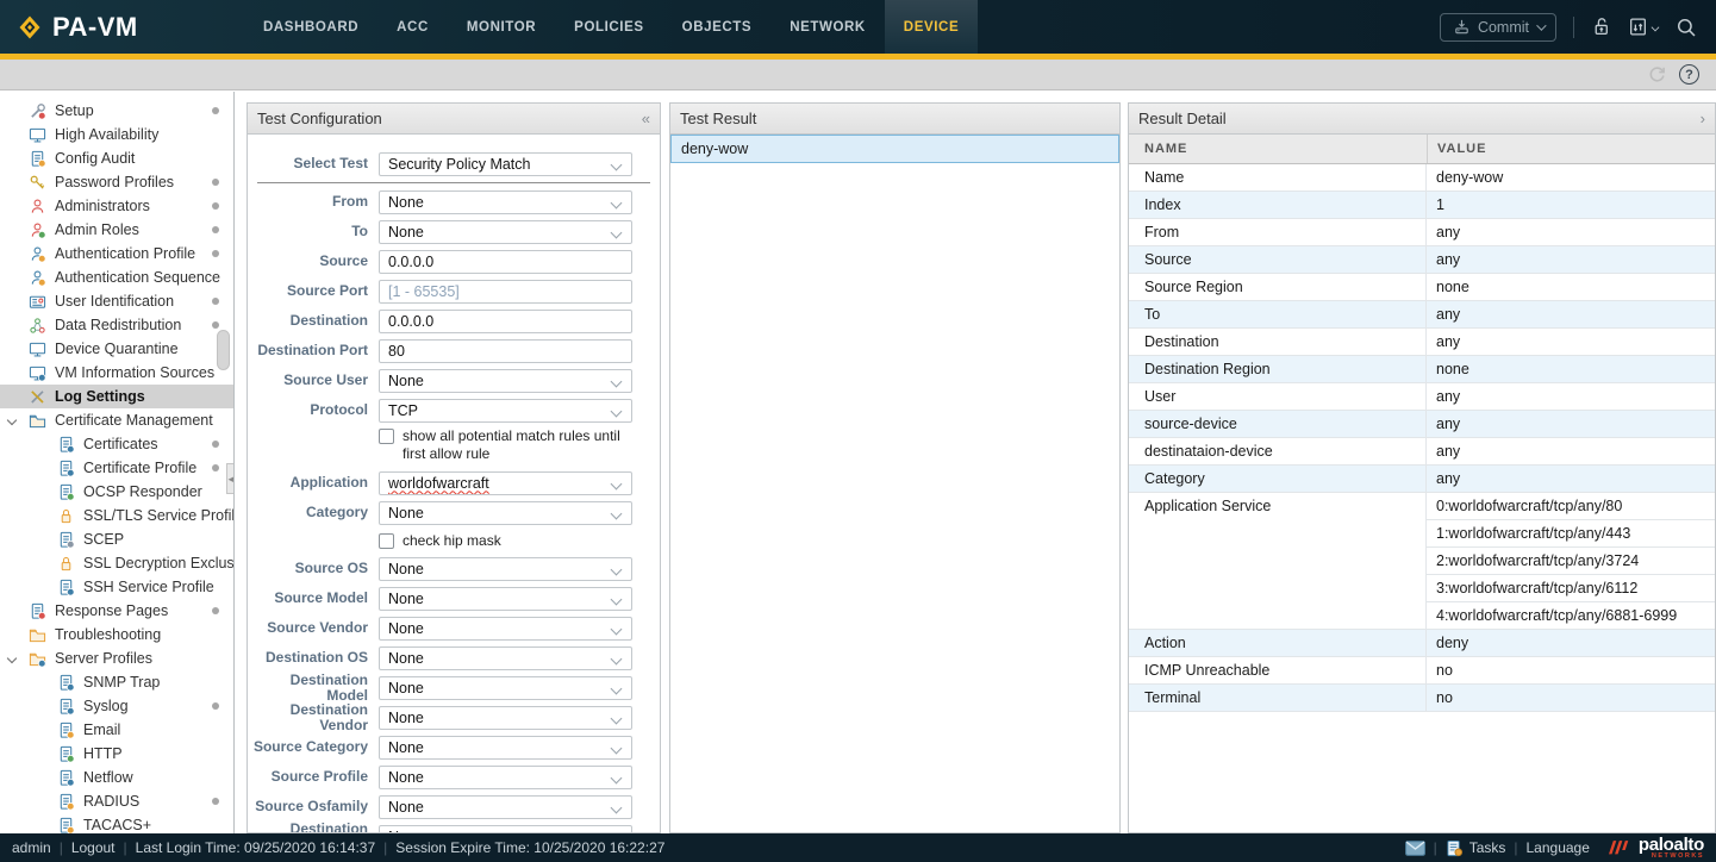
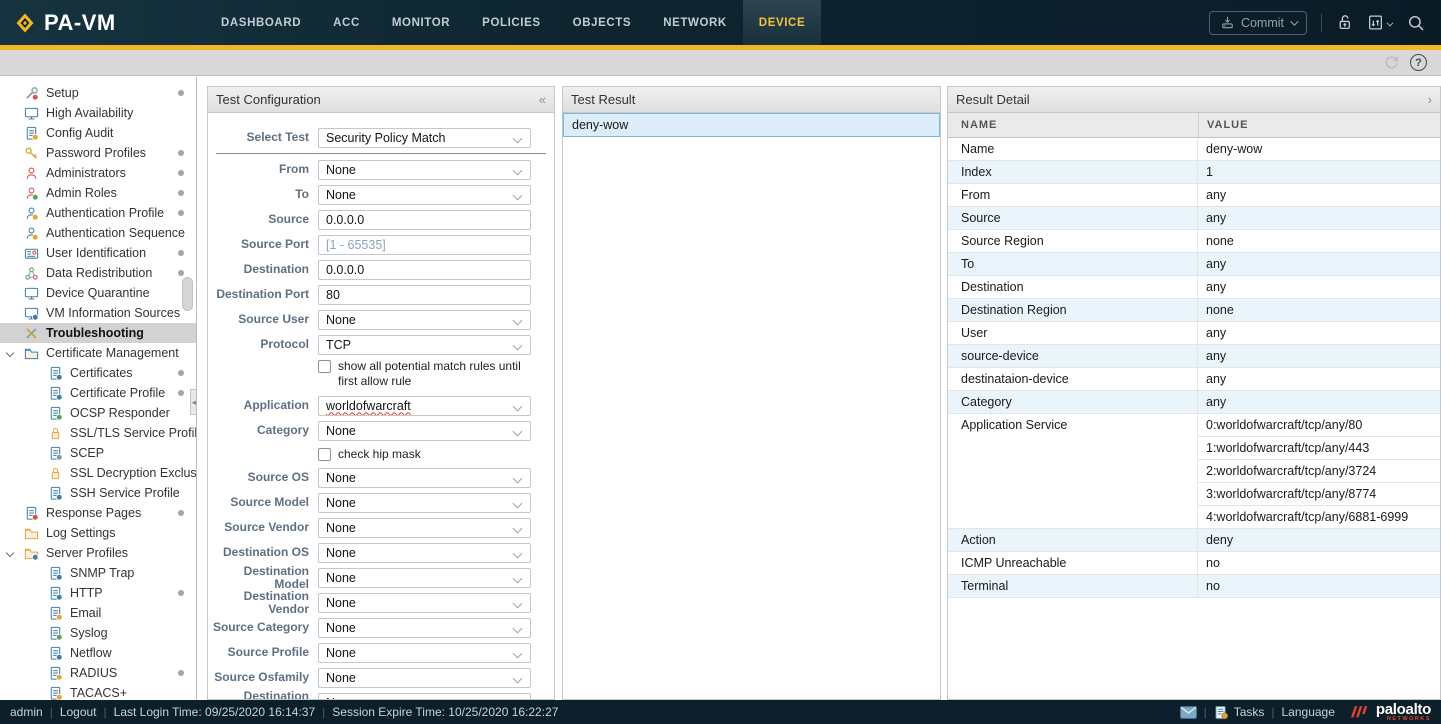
  PA-VM
  DASHBOARD
  ACC
  MONITOR
  POLICIES
  OBJECTS
  NETWORK
  DEVICE
  Commit
  ?
  Setup
  High Availability
  Config Audit
  Password Profiles
  Administrators
  Admin Roles
  Authentication Profile
  Authentication Sequence
  User Identification
  Data Redistribution
  Device Quarantine
  VM Information Sources
- Log Settings
+ Troubleshooting
  Certificate Management
  Certificates
  Certificate Profile
  OCSP Responder
  SSL/TLS Service Profil
  SCEP
  SSL Decryption Exclus
  SSH Service Profile
  Response Pages
- Troubleshooting
+ Log Settings
  Server Profiles
  SNMP Trap
- Syslog
+ HTTP
  Email
- HTTP
+ Syslog
  Netflow
  RADIUS
  TACACS+
  ◄
  Test Configuration
  «
  Select Test
  Security Policy Match
  From
  None
  To
  None
  Source
  0.0.0.0
  Source Port
  [1 - 65535]
  Destination
  0.0.0.0
  Destination Port
  80
  Source User
  None
  Protocol
  TCP
  show all potential match rules until first allow rule
  Application
  worldofwarcraft
  Category
  None
  check hip mask
  Source OS
  None
  Source Model
  None
  Source Vendor
  None
  Destination OS
  None
  Destination Model
  None
  Destination Vendor
  None
  Source Category
  None
  Source Profile
  None
  Source Osfamily
  None
  Test Result
  deny-wow
  Result Detail
  ›
  NAME
  VALUE
  Name
  deny-wow
  Index
  1
  From
  any
  Source
  any
  Source Region
  none
  To
  any
  Destination
  any
  Destination Region
  none
  User
  any
  source-device
  any
  destinataion-device
  any
  Category
  any
  Application Service
  0:worldofwarcraft/tcp/any/80
  1:worldofwarcraft/tcp/any/443
  2:worldofwarcraft/tcp/any/3724
- 3:worldofwarcraft/tcp/any/6112
+ 3:worldofwarcraft/tcp/any/8774
  4:worldofwarcraft/tcp/any/6881-6999
  Action
  deny
  ICMP Unreachable
  no
  Terminal
  no
  admin
  |
  Logout
  |
  Last Login Time: 09/25/2020 16:14:37
  |
  Session Expire Time: 10/25/2020 16:22:27
  |
  Tasks
  |
  Language
  paloalto
